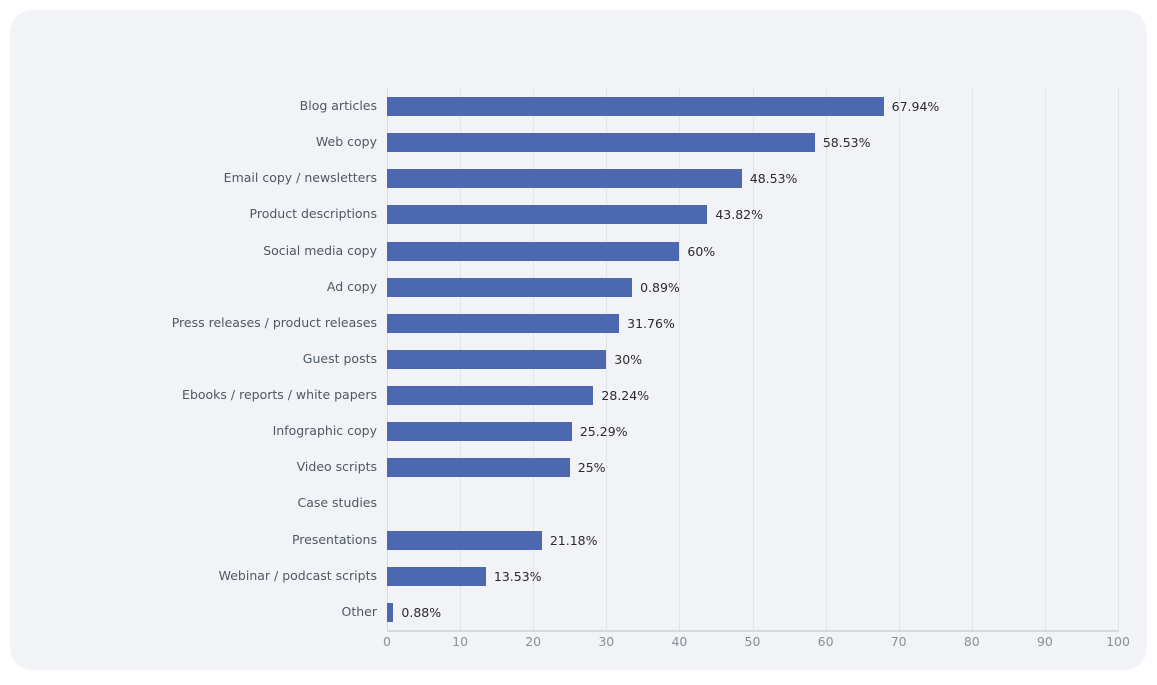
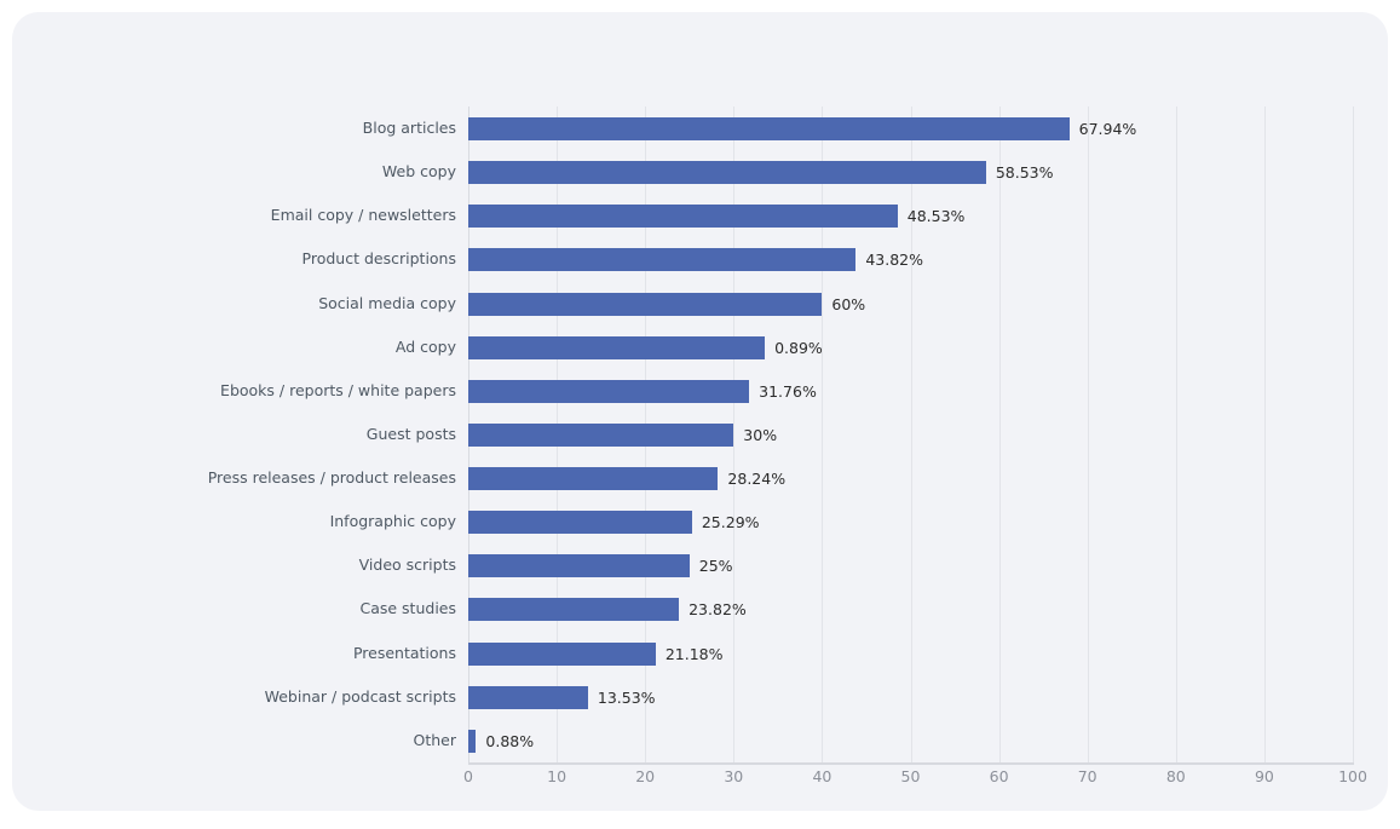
  Blog articles
  Web copy
  Email copy / newsletters
  Product descriptions
  Social media copy
  Ad copy
- Press releases / product releases
+ Ebooks / reports / white papers
  Guest posts
- Ebooks / reports / white papers
+ Press releases / product releases
  Infographic copy
  Video scripts
  Case studies
  Presentations
  Webinar / podcast scripts
  Other
  67.94%
  58.53%
  48.53%
  43.82%
  60%
  0.89%
  31.76%
  30%
  28.24%
  25.29%
  25%
+ 23.82%
  21.18%
  13.53%
  0.88%
  0
  10
  20
  30
  40
  50
  60
  70
  80
  90
  100
